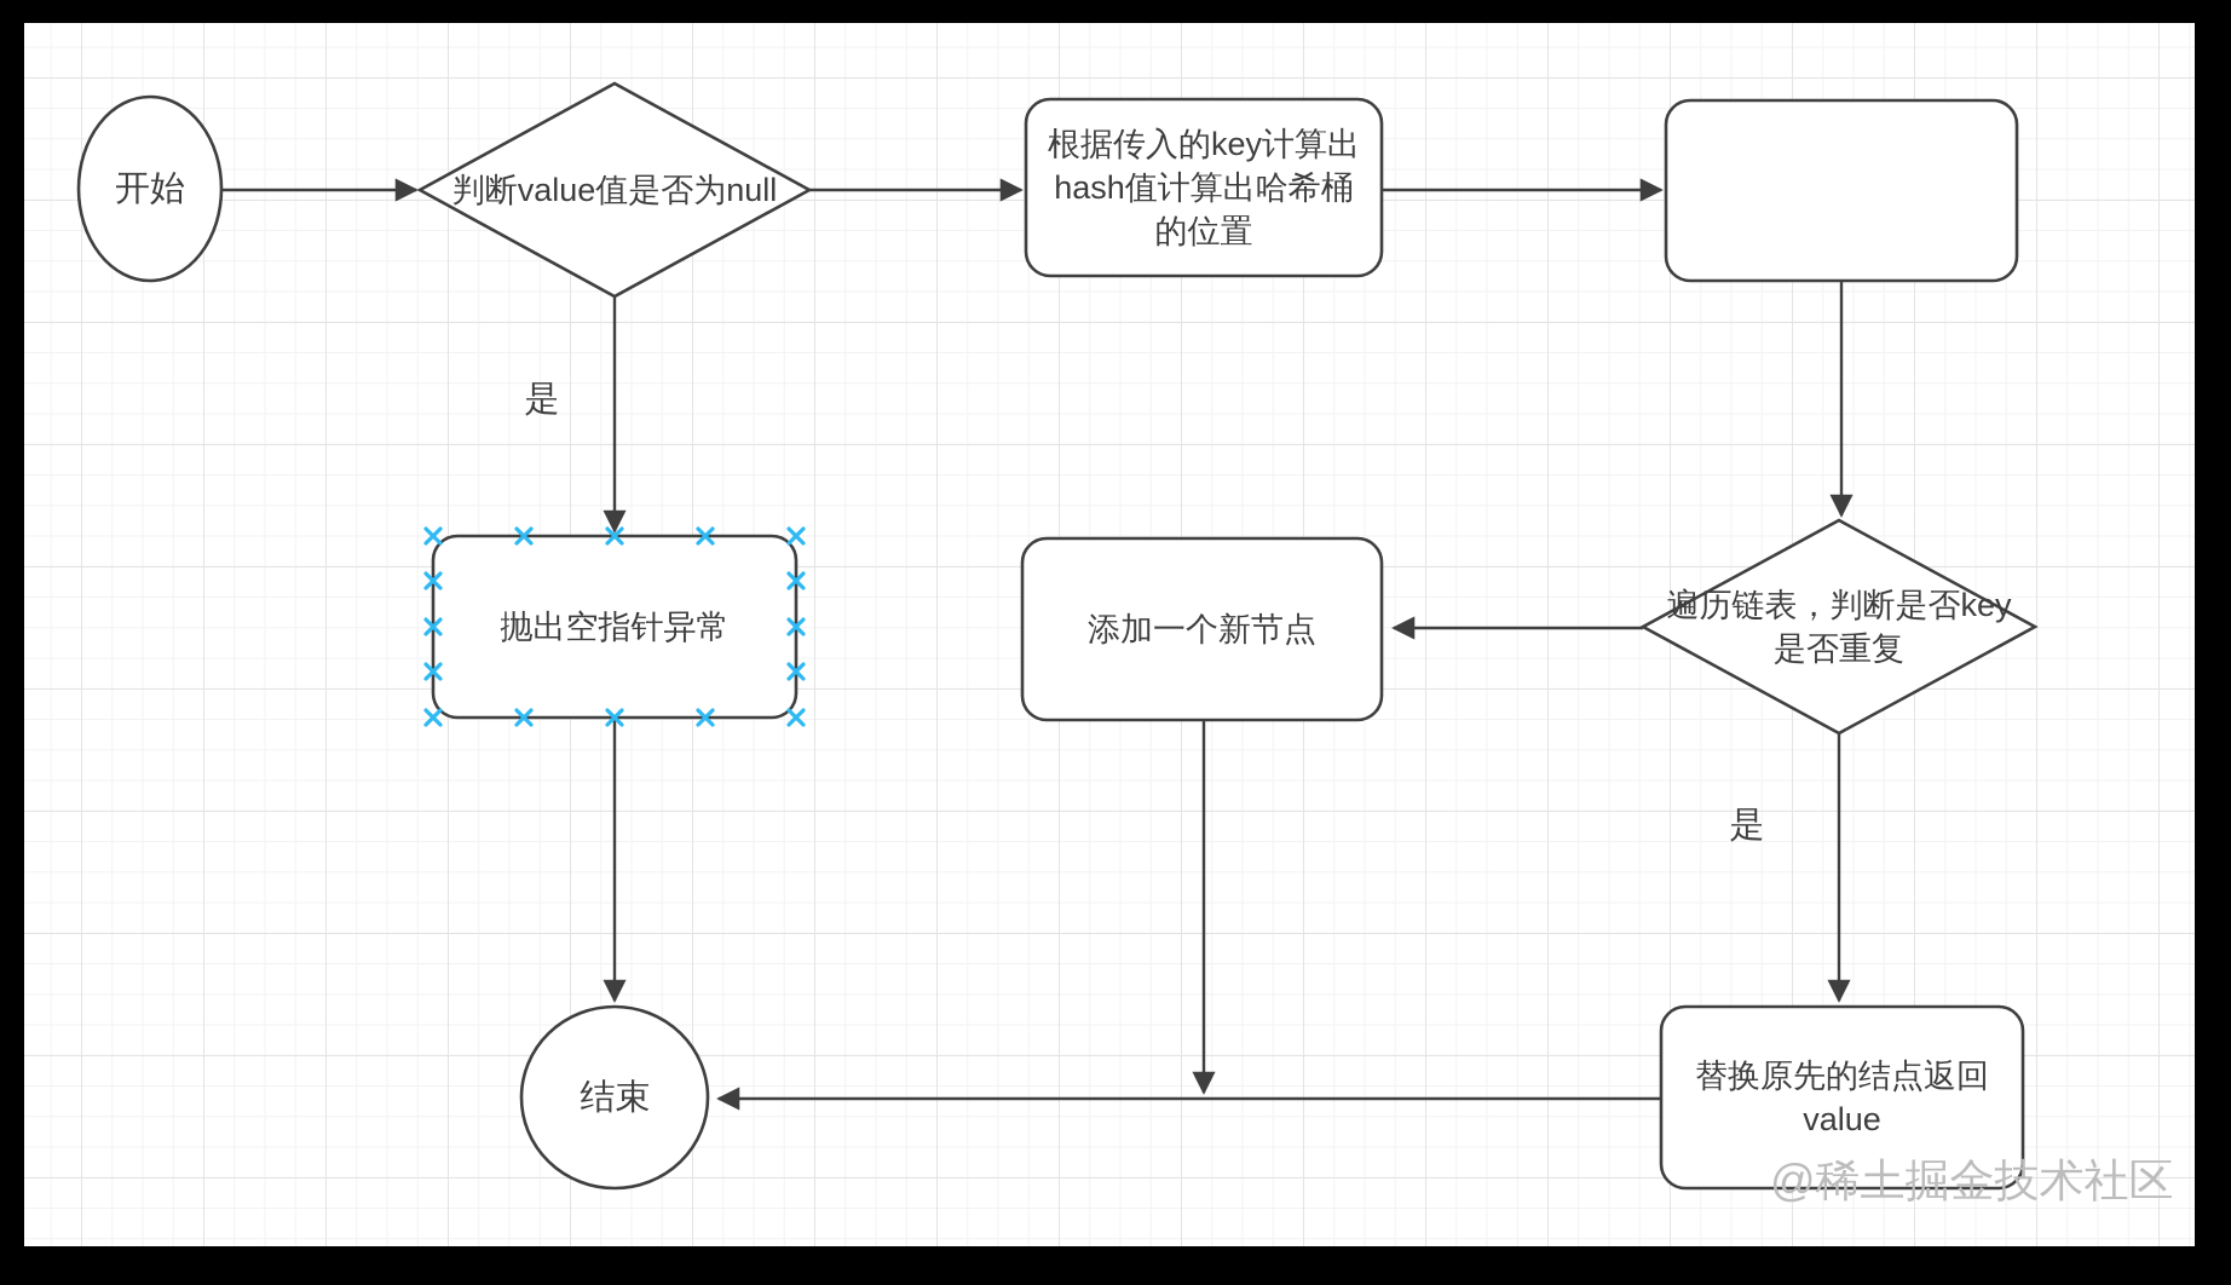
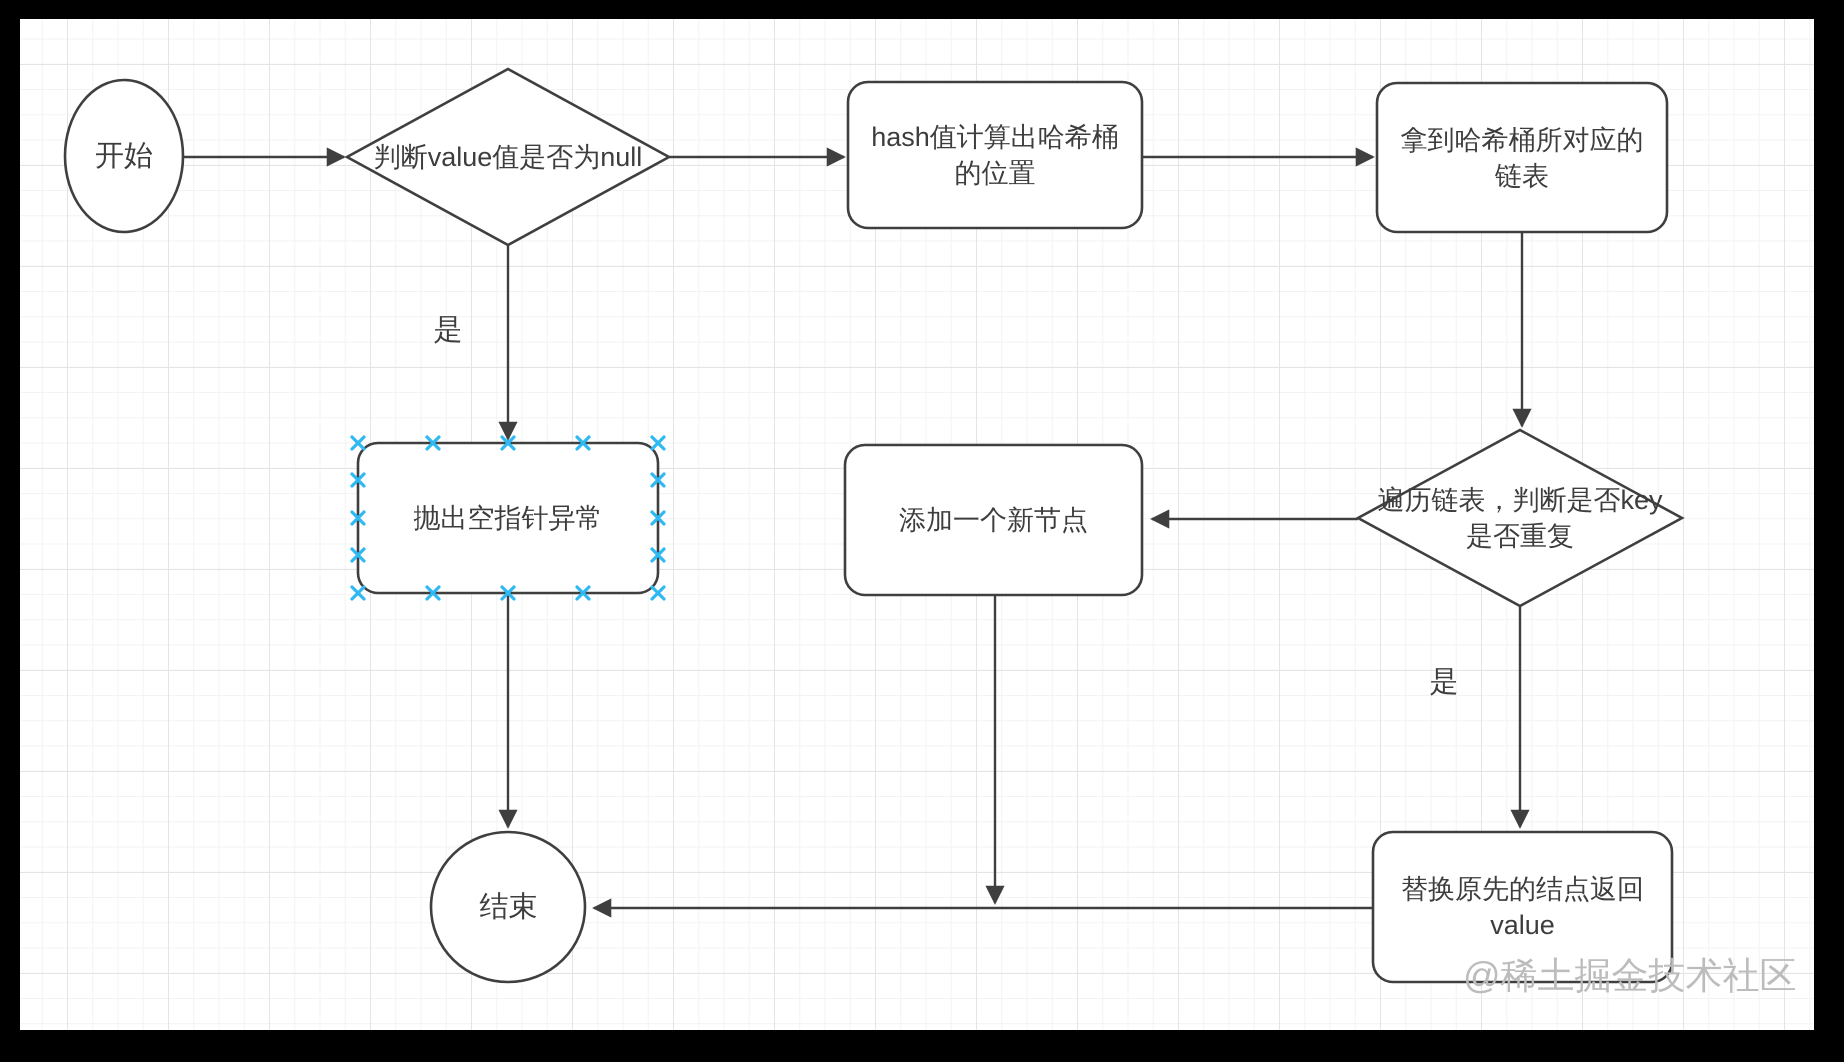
  开始
  判断value值是否为null
- 根据传入的key计算出
  hash值计算出哈希桶
  的位置
+ 拿到哈希桶所对应的
+ 链表
  遍历链表，判断是否key
  是否重复
  抛出空指针异常
  添加一个新节点
  替换原先的结点返回
  value
  结束
  是
  是
  @稀土掘金技术社区
